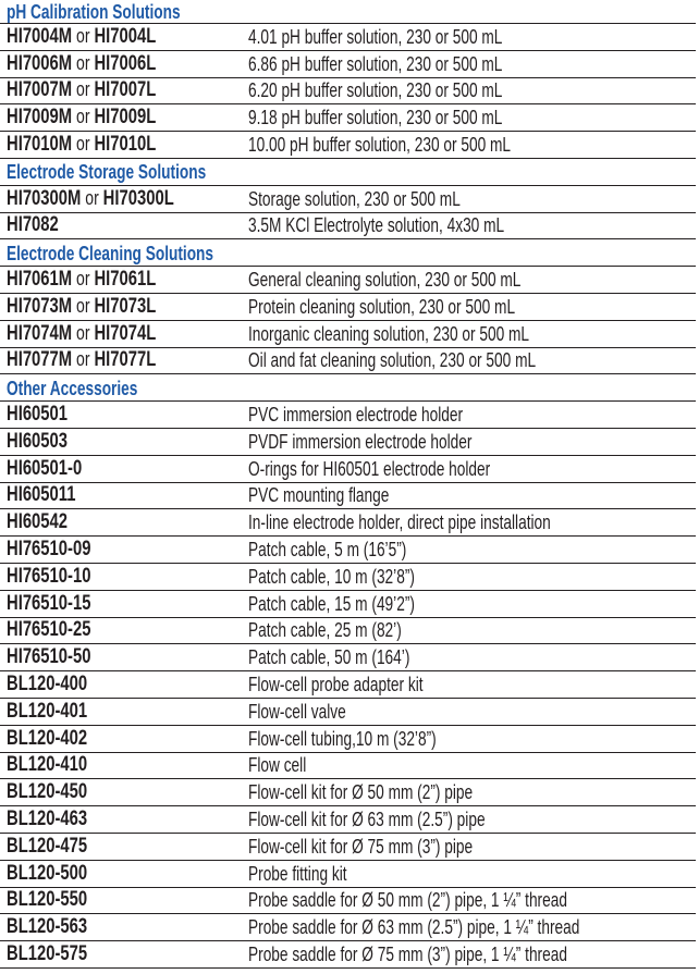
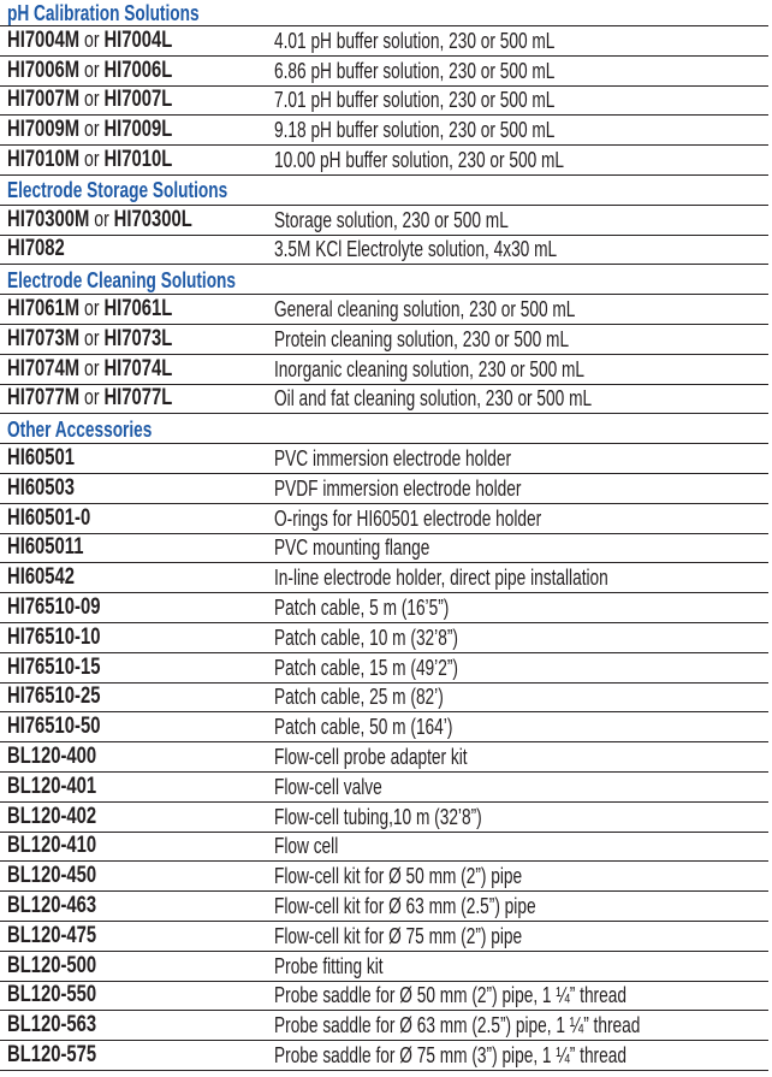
  pH Calibration Solutions
  HI7004M or HI7004L
  4.01 pH buffer solution, 230 or 500 mL
  HI7006M or HI7006L
  6.86 pH buffer solution, 230 or 500 mL
  HI7007M or HI7007L
- 6.20 pH buffer solution, 230 or 500 mL
+ 7.01 pH buffer solution, 230 or 500 mL
  HI7009M or HI7009L
  9.18 pH buffer solution, 230 or 500 mL
  HI7010M or HI7010L
  10.00 pH buffer solution, 230 or 500 mL
  Electrode Storage Solutions
  HI70300M or HI70300L
  Storage solution, 230 or 500 mL
  HI7082
  3.5M KCl Electrolyte solution, 4x30 mL
  Electrode Cleaning Solutions
  HI7061M or HI7061L
  General cleaning solution, 230 or 500 mL
  HI7073M or HI7073L
  Protein cleaning solution, 230 or 500 mL
  HI7074M or HI7074L
  Inorganic cleaning solution, 230 or 500 mL
  HI7077M or HI7077L
  Oil and fat cleaning solution, 230 or 500 mL
  Other Accessories
  HI60501
  PVC immersion electrode holder
  HI60503
  PVDF immersion electrode holder
  HI60501-0
  O-rings for HI60501 electrode holder
  HI605011
  PVC mounting flange
  HI60542
  In-line electrode holder, direct pipe installation
  HI76510-09
  Patch cable, 5 m (16’5”)
  HI76510-10
  Patch cable, 10 m (32’8”)
  HI76510-15
  Patch cable, 15 m (49’2”)
  HI76510-25
  Patch cable, 25 m (82’)
  HI76510-50
  Patch cable, 50 m (164’)
  BL120-400
  Flow-cell probe adapter kit
  BL120-401
  Flow-cell valve
  BL120-402
  Flow-cell tubing,10 m (32’8”)
  BL120-410
  Flow cell
  BL120-450
  Flow-cell kit for Ø 50 mm (2”) pipe
  BL120-463
  Flow-cell kit for Ø 63 mm (2.5”) pipe
  BL120-475
- Flow-cell kit for Ø 75 mm (3”) pipe
+ Flow-cell kit for Ø 75 mm (2”) pipe
  BL120-500
  Probe fitting kit
  BL120-550
  Probe saddle for Ø 50 mm (2”) pipe, 1 ¼” thread
  BL120-563
  Probe saddle for Ø 63 mm (2.5”) pipe, 1 ¼” thread
  BL120-575
  Probe saddle for Ø 75 mm (3”) pipe, 1 ¼” thread
